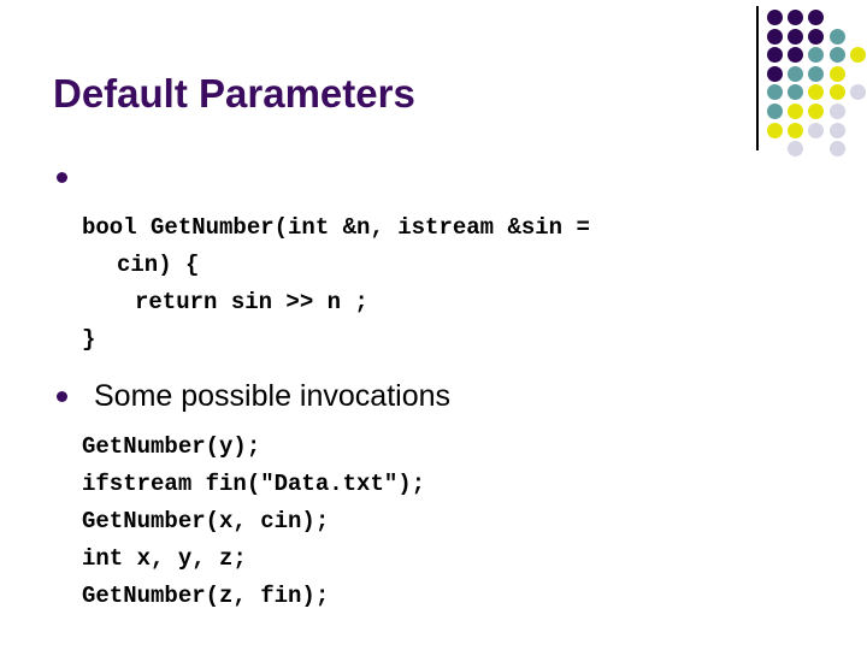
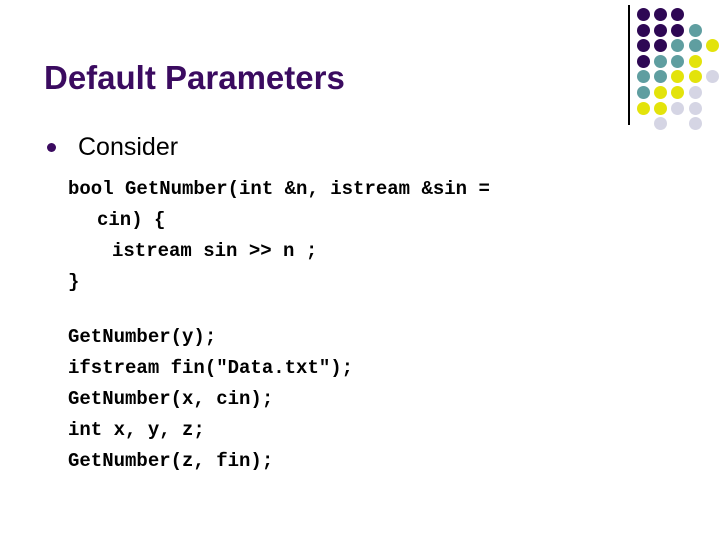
  Default Parameters
+ Consider
  bool GetNumber(int &n, istream &sin =
  cin) {
- return sin >> n ;
+ istream sin >> n ;
  }
- Some possible invocations
  GetNumber(y);
  ifstream fin("Data.txt");
  GetNumber(x, cin);
  int x, y, z;
  GetNumber(z, fin);
